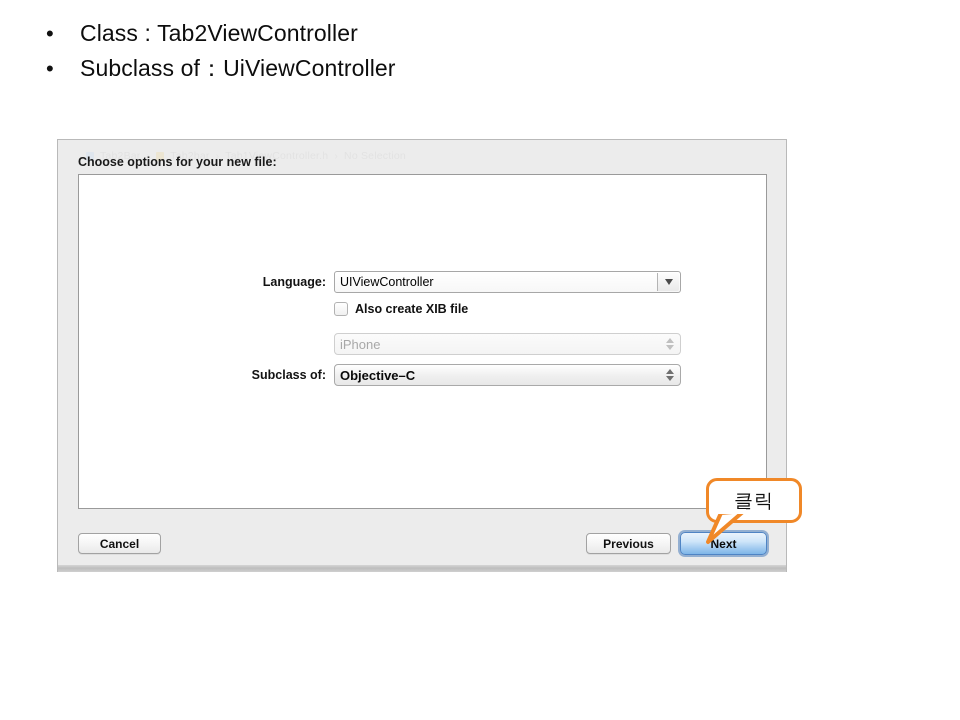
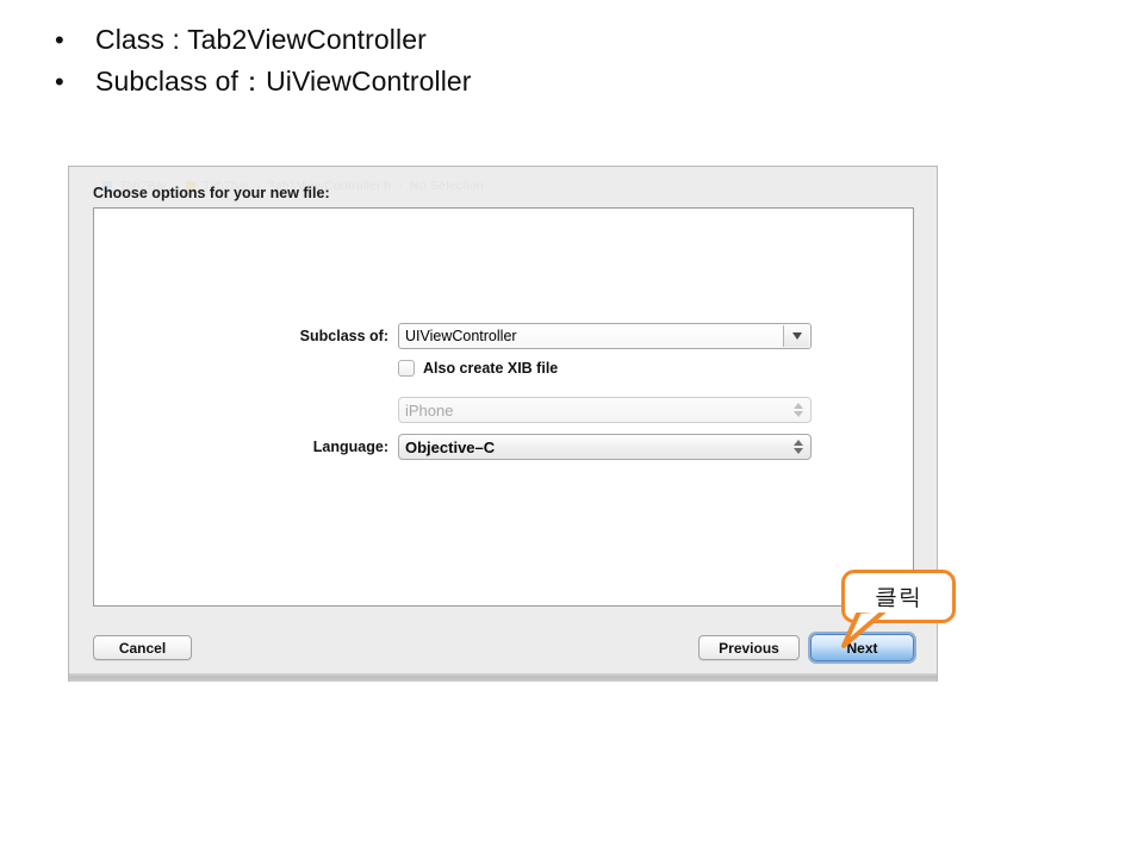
  •
  Class : Tab2ViewController
  •
  Subclass of：UiViewController
  Tab2Bar
  ›
  Tab2bar
  ›
  Tab1ViewController.h
  Choose options for your new file:
- Language:
+ Subclass of:
  UIViewController
  Also create XIB file
  iPhone
- Subclass of:
+ Language:
  Objective–C
  Cancel
  Previous
  Next
  클릭
